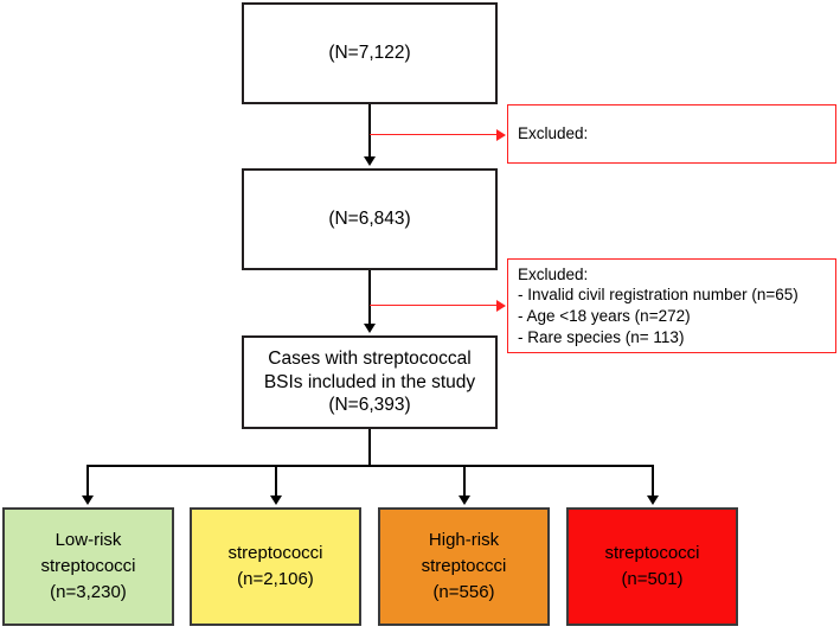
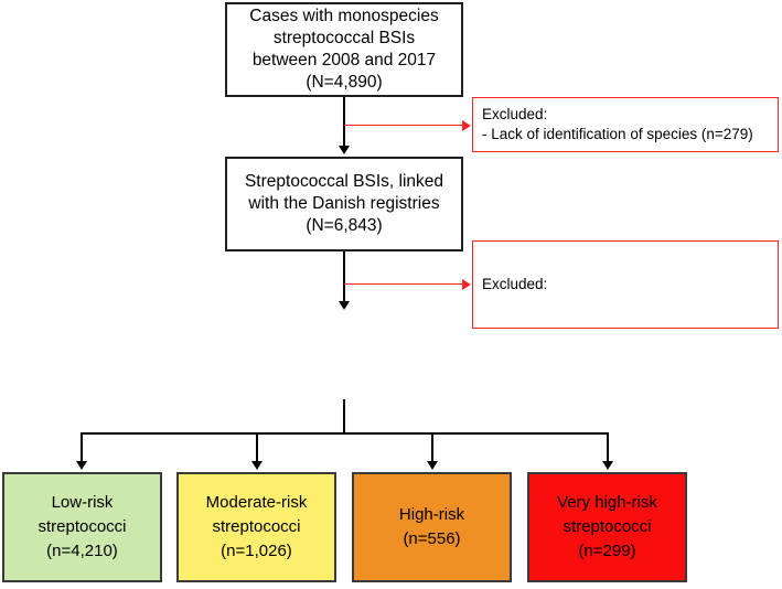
+ Cases with monospecies
+ streptococcal BSIs
+ between 2008 and 2017
- (N=7,122)
+ (N=4,890)
  Excluded:
+ - Lack of identification of species (n=279)
+ Streptococcal BSIs, linked
+ with the Danish registries
  (N=6,843)
  Excluded:
- - Invalid civil registration number (n=65)
- - Age <18 years (n=272)
- - Rare species (n= 113)
- Cases with streptococcal
- BSIs included in the study
- (N=6,393)
  Low-risk
  streptococci
- (n=3,230)
+ (n=4,210)
+ Moderate-risk
  streptococci
- (n=2,106)
+ (n=1,026)
  High-risk
- streptoccci
  (n=556)
+ Very high-risk
  streptococci
- (n=501)
+ (n=299)
